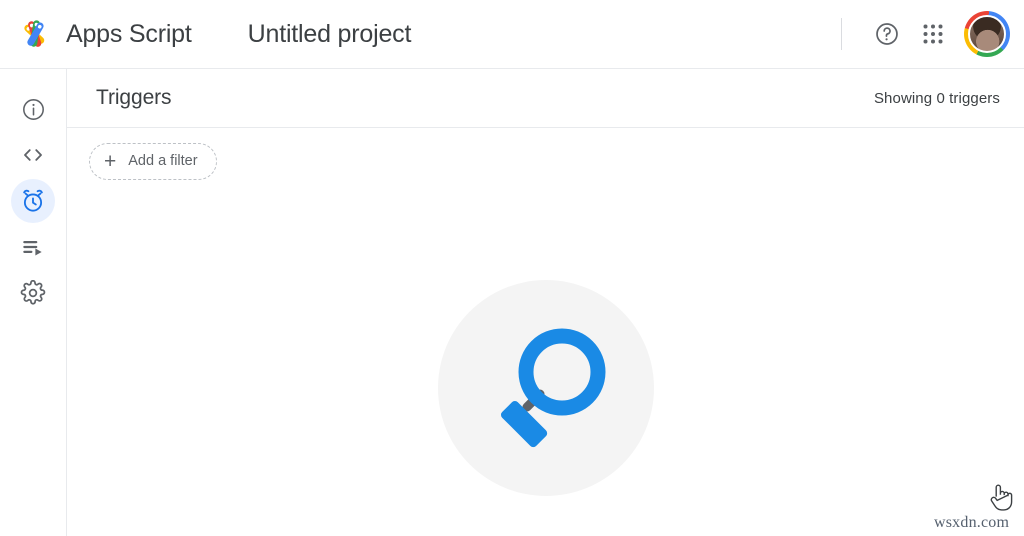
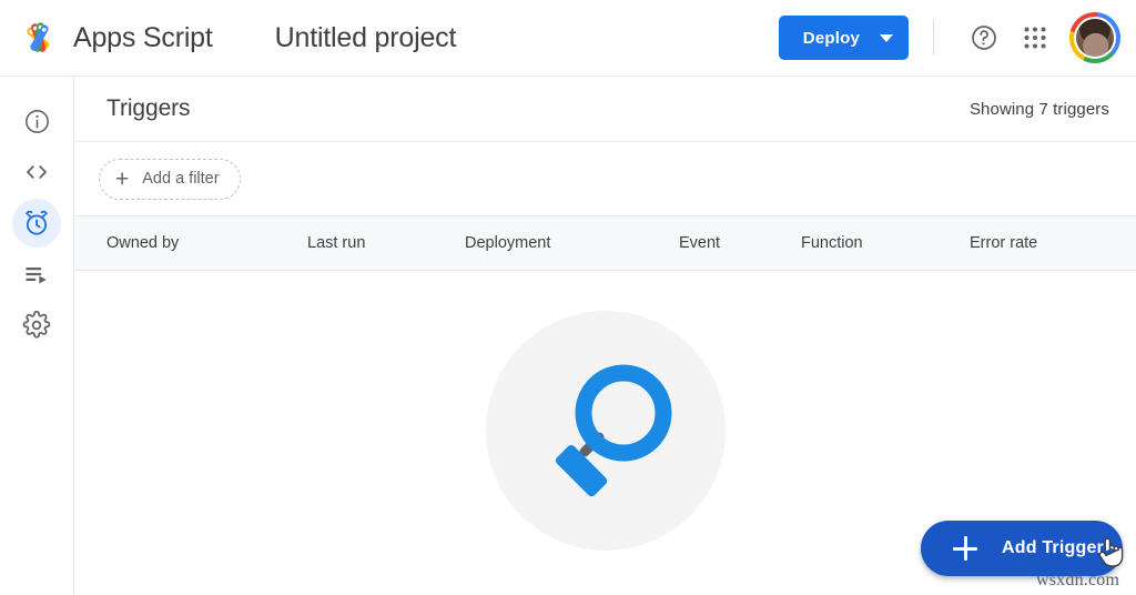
  Apps Script
  Untitled project
+ Deploy
  Triggers
- Showing 0 triggers
+ Showing 7 triggers
  +
  Add a filter
+ Owned by
+ Last run
+ Deployment
+ Event
+ Function
+ Error rate
+ Add Trigger
  wsxdn.com
